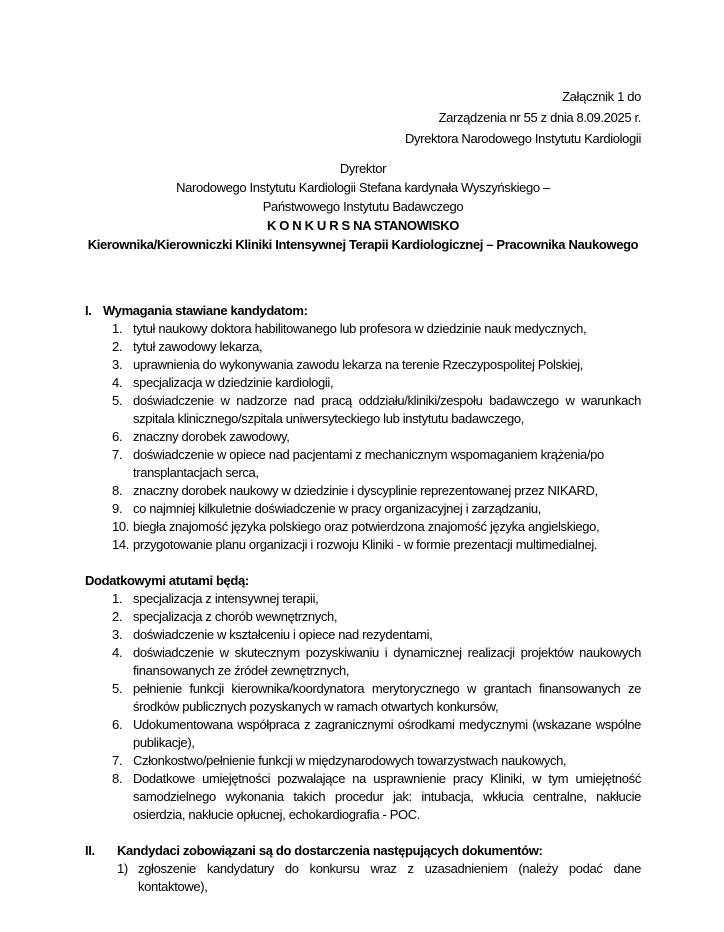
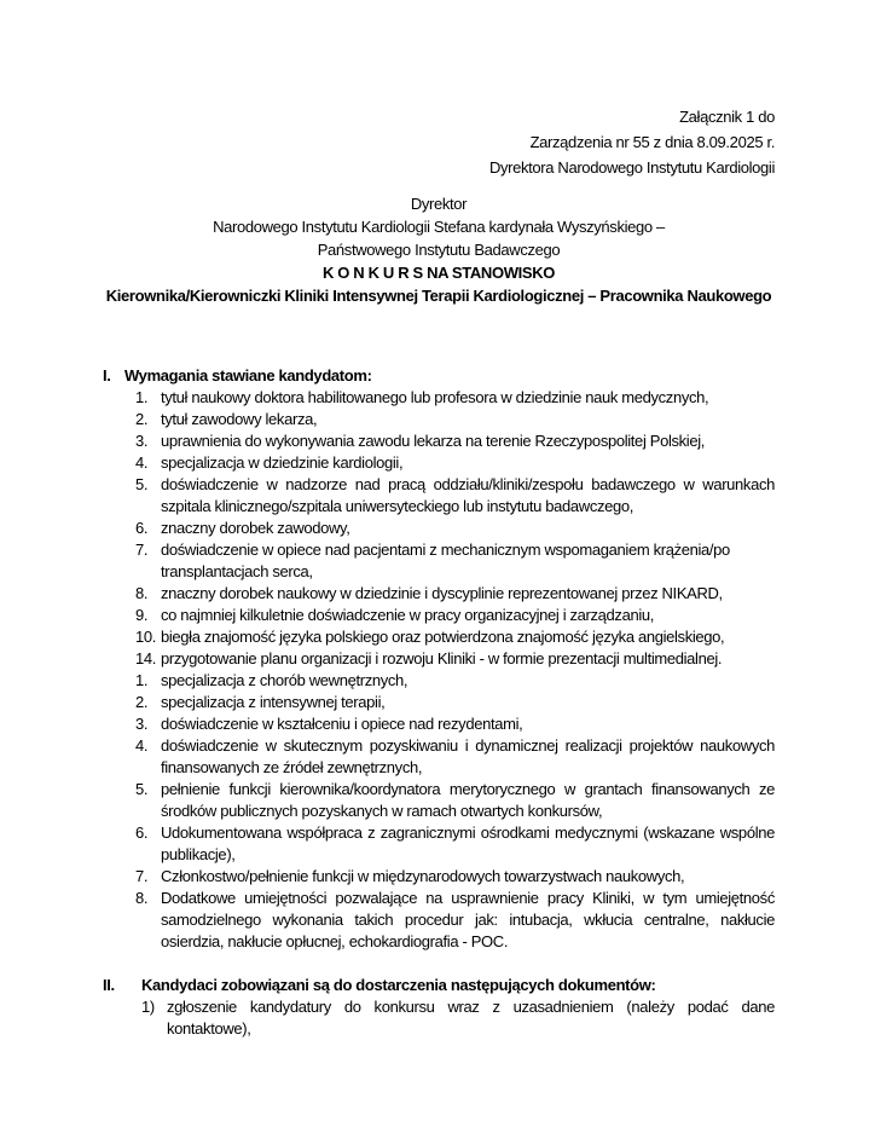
  Załącznik 1 do
  Zarządzenia nr 55 z dnia 8.09.2025 r.
  Dyrektora Narodowego Instytutu Kardiologii
  Dyrektor
  Narodowego Instytutu Kardiologii Stefana kardynała Wyszyńskiego –
  Państwowego Instytutu Badawczego
  K O N K U R S NA STANOWISKO
  Kierownika/Kierowniczki Kliniki Intensywnej Terapii Kardiologicznej – Pracownika Naukowego
  I.
  Wymagania stawiane kandydatom:
  1.
  tytuł naukowy doktora habilitowanego lub profesora w dziedzinie nauk medycznych,
  2.
  tytuł zawodowy lekarza,
  3.
  uprawnienia do wykonywania zawodu lekarza na terenie Rzeczypospolitej Polskiej,
  4.
  specjalizacja w dziedzinie kardiologii,
  5.
  doświadczenie w nadzorze nad pracą oddziału/kliniki/zespołu badawczego w warunkach szpitala klinicznego/szpitala uniwersyteckiego lub instytutu badawczego,
  6.
  znaczny dorobek zawodowy,
  7.
  doświadczenie w opiece nad pacjentami z mechanicznym wspomaganiem krążenia/po transplantacjach serca,
  8.
  znaczny dorobek naukowy w dziedzinie i dyscyplinie reprezentowanej przez NIKARD,
  9.
  co najmniej kilkuletnie doświadczenie w pracy organizacyjnej i zarządzaniu,
  10.
  biegła znajomość języka polskiego oraz potwierdzona znajomość języka angielskiego,
  14.
  przygotowanie planu organizacji i rozwoju Kliniki - w formie prezentacji multimedialnej.
- Dodatkowymi atutami będą:
  1.
- specjalizacja z intensywnej terapii,
+ specjalizacja z chorób wewnętrznych,
  2.
- specjalizacja z chorób wewnętrznych,
+ specjalizacja z intensywnej terapii,
  3.
  doświadczenie w kształceniu i opiece nad rezydentami,
  4.
  doświadczenie w skutecznym pozyskiwaniu i dynamicznej realizacji projektów naukowych finansowanych ze źródeł zewnętrznych,
  5.
  pełnienie funkcji kierownika/koordynatora merytorycznego w grantach finansowanych ze środków publicznych pozyskanych w ramach otwartych konkursów,
  6.
  Udokumentowana współpraca z zagranicznymi ośrodkami medycznymi (wskazane wspólne publikacje),
  7.
  Członkostwo/pełnienie funkcji w międzynarodowych towarzystwach naukowych,
  8.
  Dodatkowe umiejętności pozwalające na usprawnienie pracy Kliniki, w tym umiejętność samodzielnego wykonania takich procedur jak: intubacja, wkłucia centralne, nakłucie osierdzia, nakłucie opłucnej, echokardiografia - POC.
  II.
  Kandydaci zobowiązani są do dostarczenia następujących dokumentów:
  1)
  zgłoszenie kandydatury do konkursu wraz z uzasadnieniem (należy podać dane kontaktowe),
